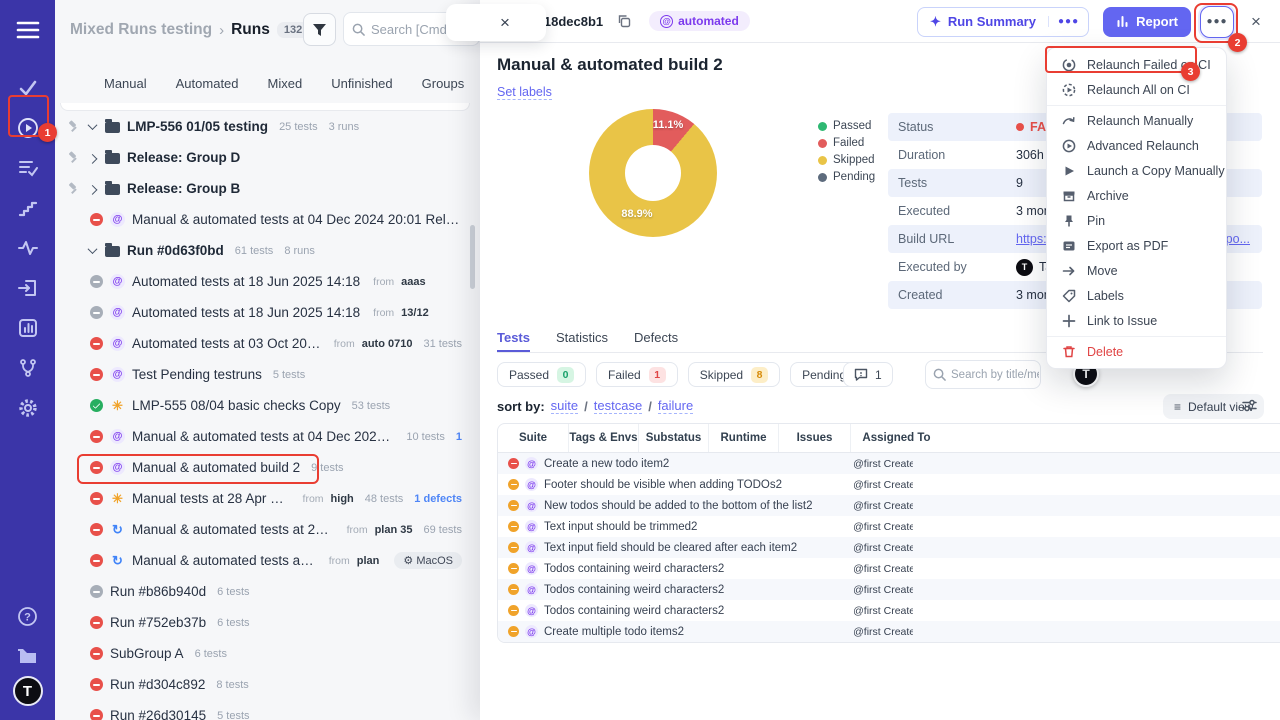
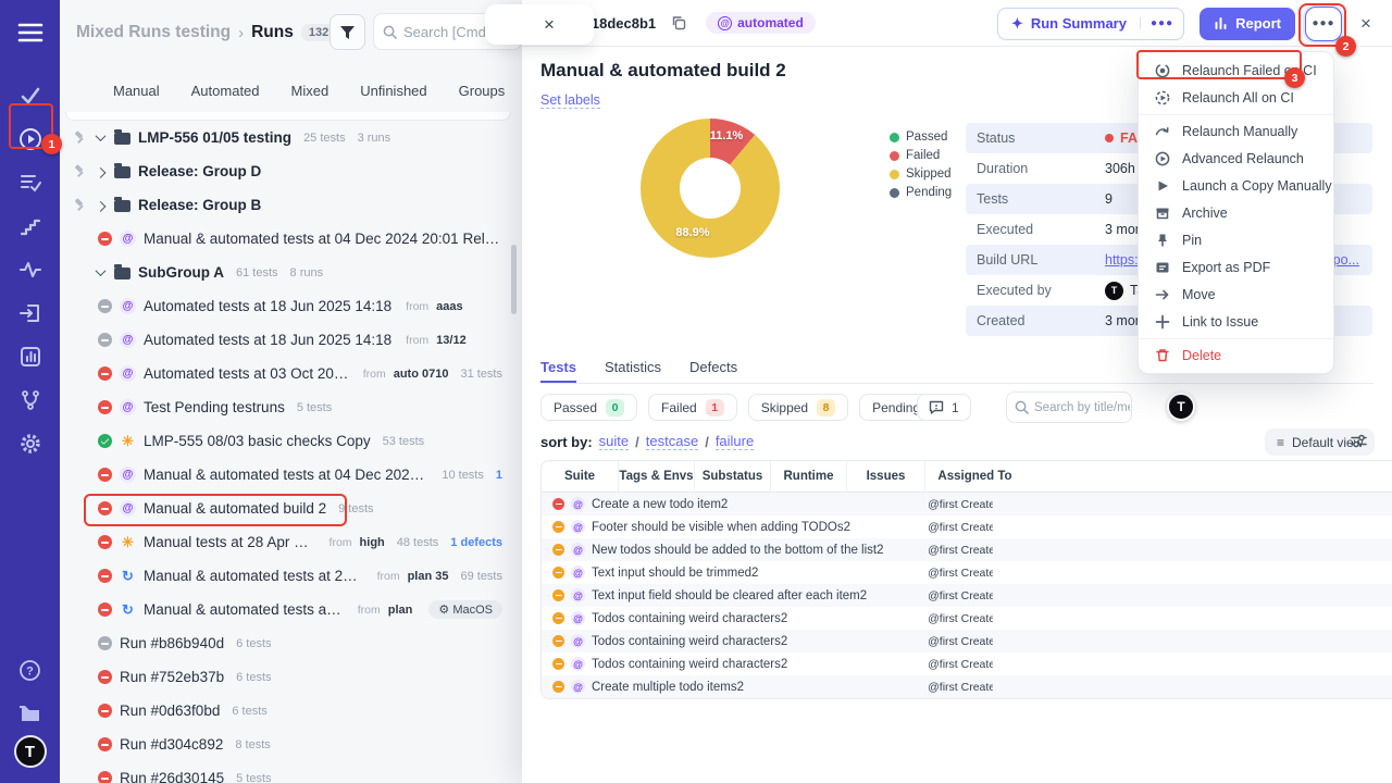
  ?
  T
  Mixed Runs testing
  ›
  Runs
  132
  Search [Cmd
  Manual
  Automated
  Mixed
  Unfinished
  Groups
  LMP-556 01/05 testing
  25 tests
  3 runs
  Release: Group D
  Release: Group B
  Manual & automated tests at 04 Dec 2024 20:01 Relau
- Run #0d63f0bd
+ SubGroup A
  61 tests
  8 runs
  Automated tests at 18 Jun 2025 14:18
  from
  aaas
  Automated tests at 18 Jun 2025 14:18
  from
  13/12
  Automated tests at 03 Oct 2024
  from
  auto 0710
  31 tests
  Test Pending testruns
  5 tests
- LMP-555 08/04 basic checks Copy
+ LMP-555 08/03 basic checks Copy
  53 tests
  Manual & automated tests at 04 Dec 2024 2
  10 tests
  1
  Manual & automated build 2
  9 tests
  Manual tests at 28 Apr 202
  from
  high
  48 tests
  1 defects
  Manual & automated tests at 25 A
  from
  plan 35
  69 tests
  from
  plan
  MacOS
  Run #b86b940d
  6 tests
  Run #752eb37b
  6 tests
- SubGroup A
+ Run #0d63f0bd
  6 tests
  Run #d304c892
  8 tests
  Run #26d30145
  5 tests
  18dec8b1
  @
  automated
  ✦
  Run Summary
  ●●●
  Report
  ●●●
  ×
  Manual & automated build 2
  Set labels
  11.1%
  88.9%
  Passed
  Failed
  Skipped
  Pending
  Status
  Duration
  306h
  Tests
  9
  Executed
  3 mo
  Build URL
  https:
  po...
  Executed by
  T
  Created
  3 mo
  Tests
  Statistics
  Defects
  Passed
  0
  Failed
  1
  Skipped
  8
  Pendin
  1
  Search by title/m
  T
  sort by:
  suite
  /
  testcase
  /
  failure
  ≡
  Default view
  Suite
  Tags & Envs
  Substatus
  Runtime
  Issues
  Assigned To
  Create a new todo item2
  @first Create
  Footer should be visible when adding TODOs2
  @first Create
  New todos should be added to the bottom of the list2
  @first Create
  Text input should be trimmed2
  @first Create
  Text input field should be cleared after each item2
  @first Create
  Todos containing weird characters2
  @first Create
  Todos containing weird characters2
  @first Create
  Todos containing weird characters2
  @first Create
  Create multiple todo items2
  @first Create
  ×
  Relaunch Failed CI
  Relaunch All on CI
  Relaunch Manually
  Advanced Relaunch
  Launch a Copy Manually
  Archive
  Pin
  Export as PDF
  Move
- Labels
  Link to Issue
  Delete
  1
  2
  3
